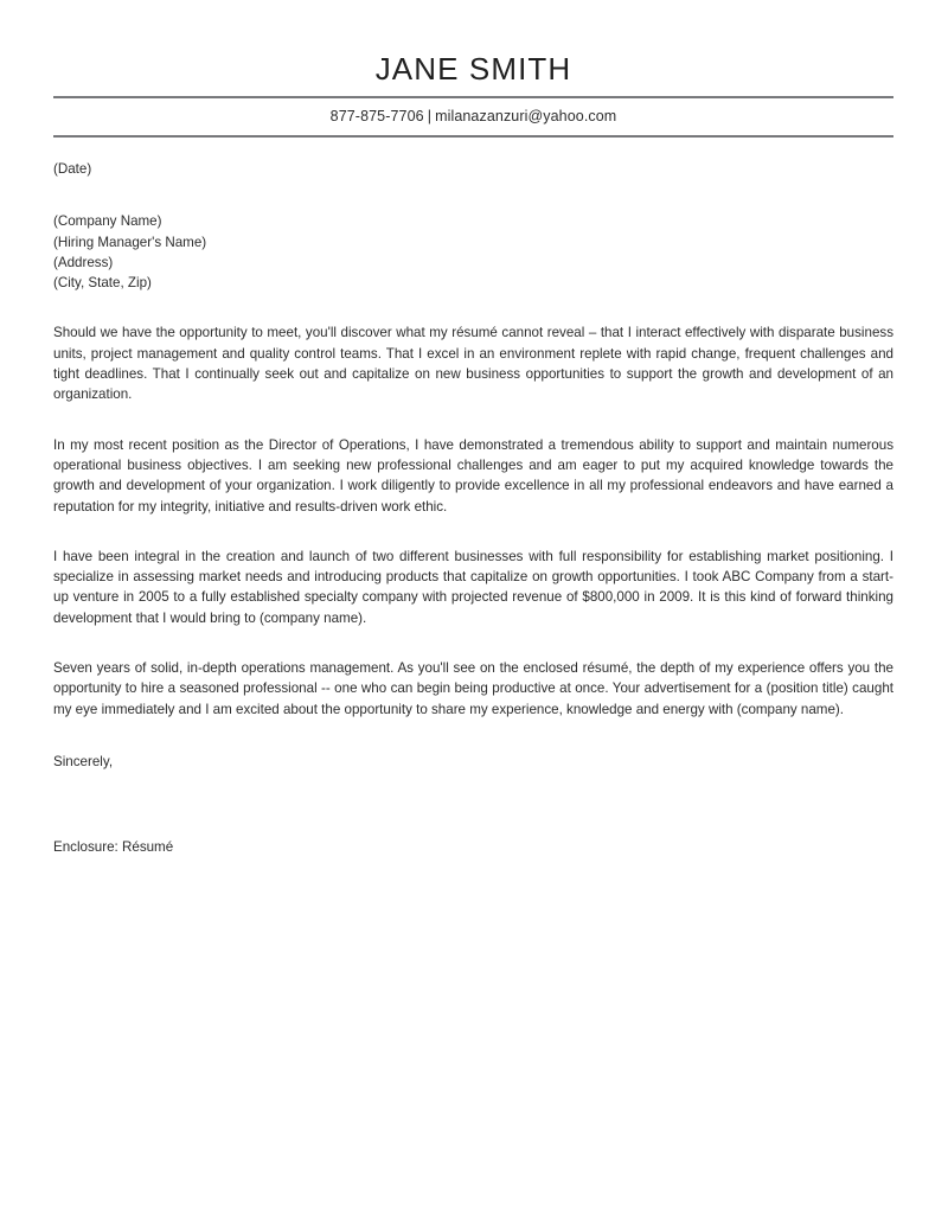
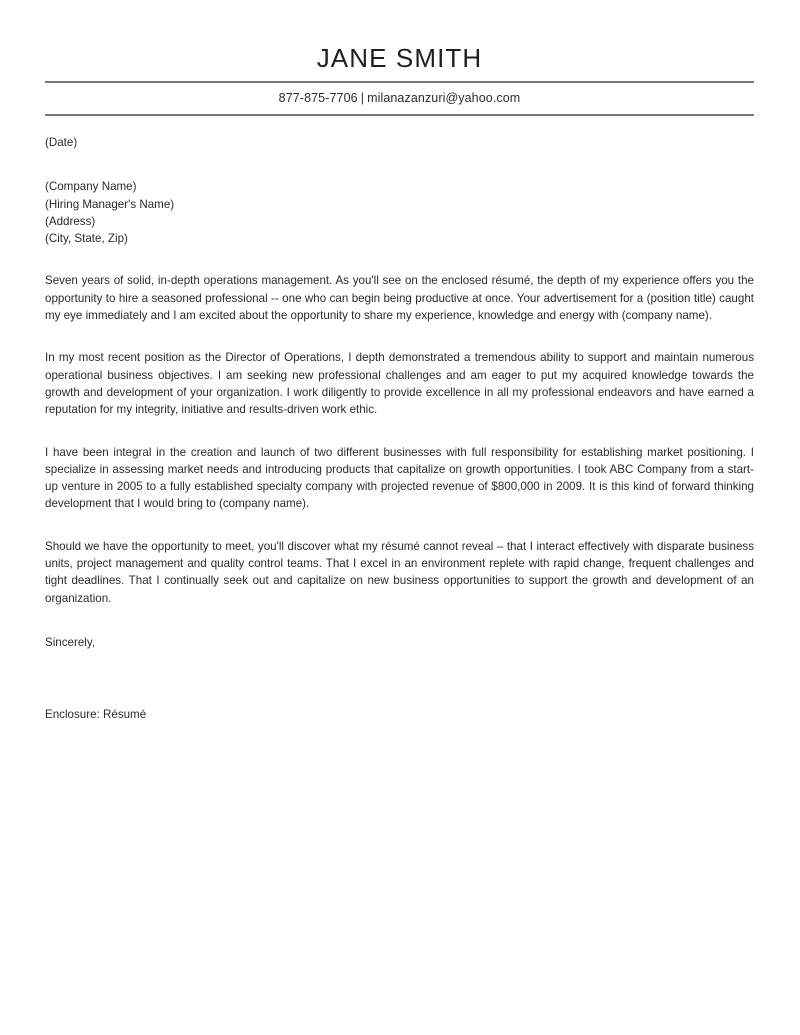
  JANE SMITH
  877-875-7706 | milanazanzuri@yahoo.com
  (Date)
  (Company Name)
  (Hiring Manager's Name)
  (Address)
  (City, State, Zip)
- Should we have the opportunity to meet, you'll discover what my résumé cannot reveal – that I interact effectively with disparate business units, project management and quality control teams. That I excel in an environment replete with rapid change, frequent challenges and tight deadlines. That I continually seek out and capitalize on new business opportunities to support the growth and development of an organization.
+ Seven years of solid, in-depth operations management. As you'll see on the enclosed résumé, the depth of my experience offers you the opportunity to hire a seasoned professional -- one who can begin being productive at once. Your advertisement for a (position title) caught my eye immediately and I am excited about the opportunity to share my experience, knowledge and energy with (company name).
- In my most recent position as the Director of Operations, I have demonstrated a tremendous ability to support and maintain numerous operational business objectives. I am seeking new professional challenges and am eager to put my acquired knowledge towards the growth and development of your organization. I work diligently to provide excellence in all my professional endeavors and have earned a reputation for my integrity, initiative and results-driven work ethic.
+ In my most recent position as the Director of Operations, I depth demonstrated a tremendous ability to support and maintain numerous operational business objectives. I am seeking new professional challenges and am eager to put my acquired knowledge towards the growth and development of your organization. I work diligently to provide excellence in all my professional endeavors and have earned a reputation for my integrity, initiative and results-driven work ethic.
  I have been integral in the creation and launch of two different businesses with full responsibility for establishing market positioning. I specialize in assessing market needs and introducing products that capitalize on growth opportunities. I took ABC Company from a start-up venture in 2005 to a fully established specialty company with projected revenue of $800,000 in 2009. It is this kind of forward thinking development that I would bring to (company name).
- Seven years of solid, in-depth operations management. As you'll see on the enclosed résumé, the depth of my experience offers you the opportunity to hire a seasoned professional -- one who can begin being productive at once. Your advertisement for a (position title) caught my eye immediately and I am excited about the opportunity to share my experience, knowledge and energy with (company name).
+ Should we have the opportunity to meet, you'll discover what my résumé cannot reveal – that I interact effectively with disparate business units, project management and quality control teams. That I excel in an environment replete with rapid change, frequent challenges and tight deadlines. That I continually seek out and capitalize on new business opportunities to support the growth and development of an organization.
  Sincerely,
  Enclosure: Résumé
